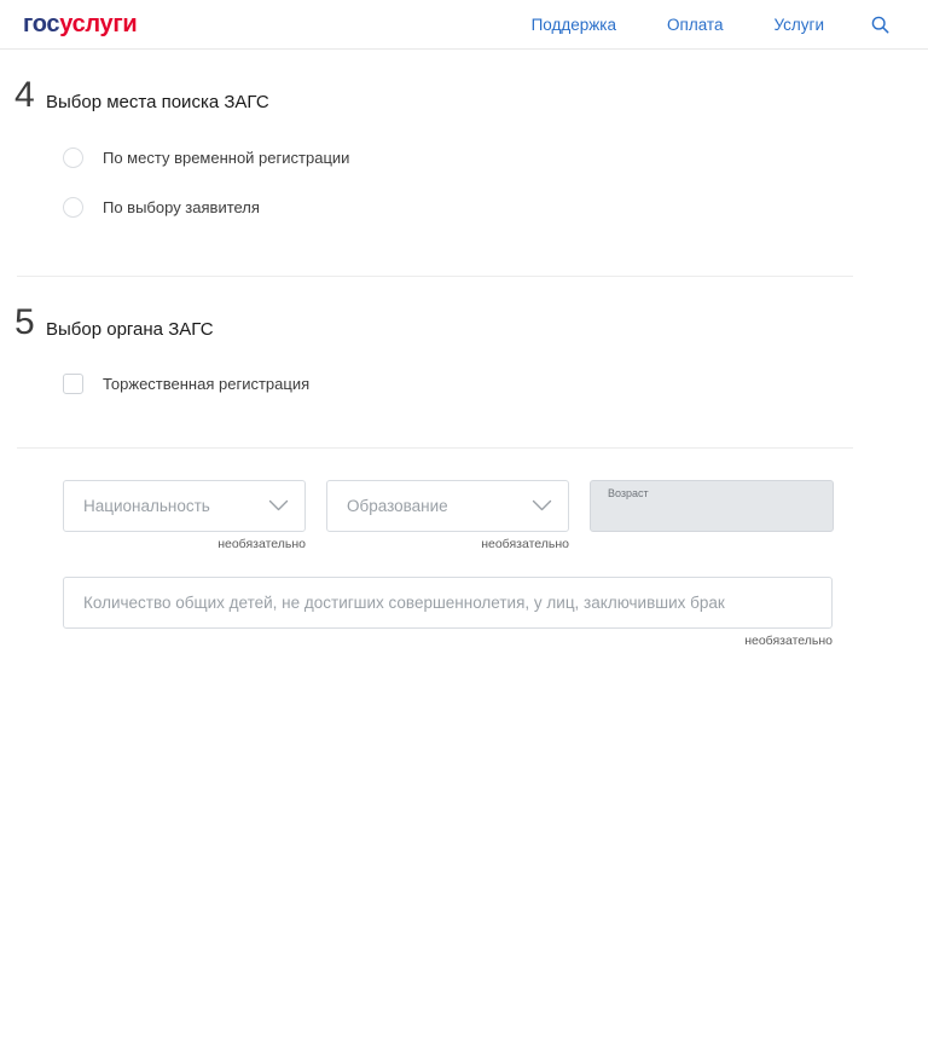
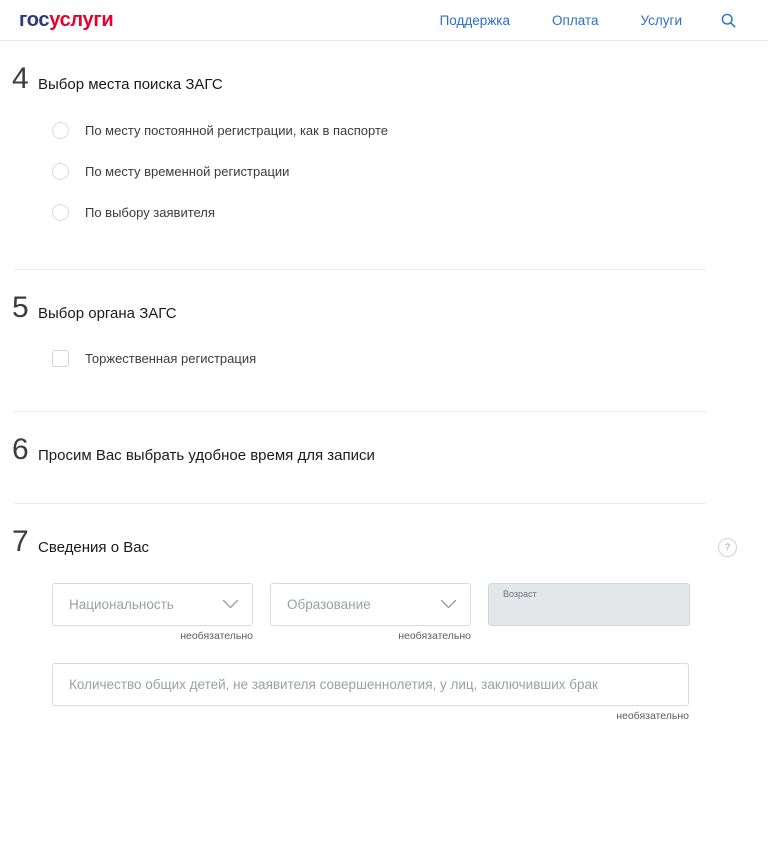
  госуслуги
  Поддержка
  Оплата
  Услуги
  4
  Выбор места поиска ЗАГС
+ По месту постоянной регистрации, как в паспорте
  По месту временной регистрации
  По выбору заявителя
  5
  Выбор органа ЗАГС
  Торжественная регистрация
+ 6
+ Просим Вас выбрать удобное время для записи
+ 7
+ Сведения о Вас
+ ?
  Национальность
  необязательно
  Образование
  необязательно
  Возраст
- Количество общих детей, не достигших совершеннолетия, у лиц, заключивших брак
+ Количество общих детей, не заявителя совершеннолетия, у лиц, заключивших брак
  необязательно
